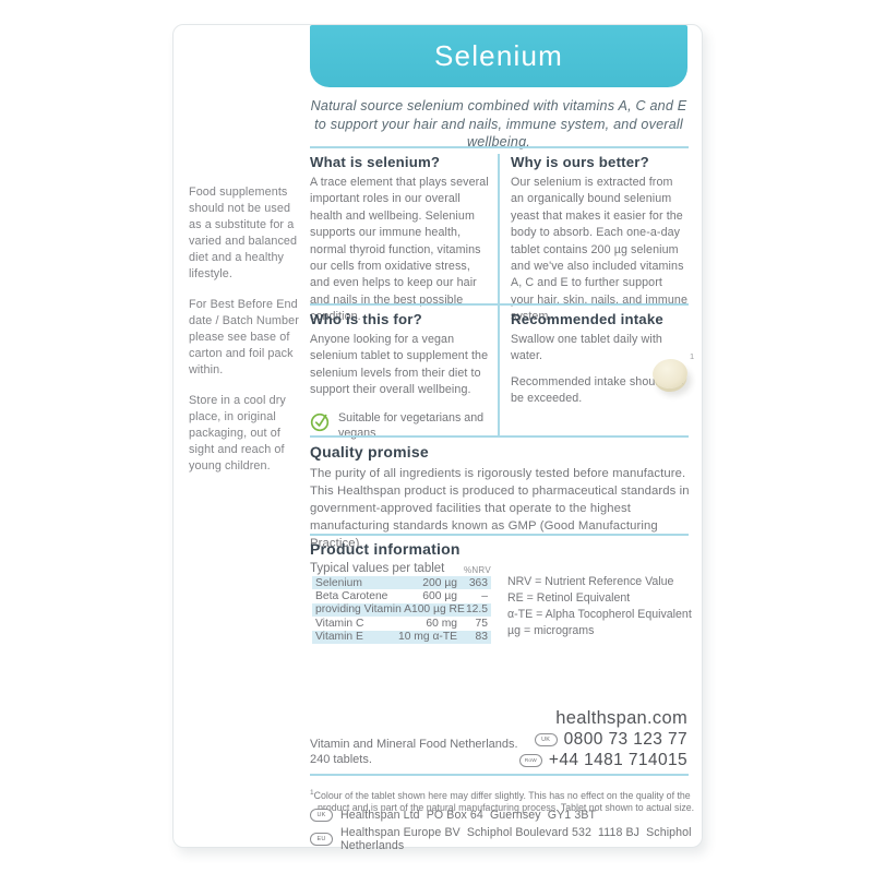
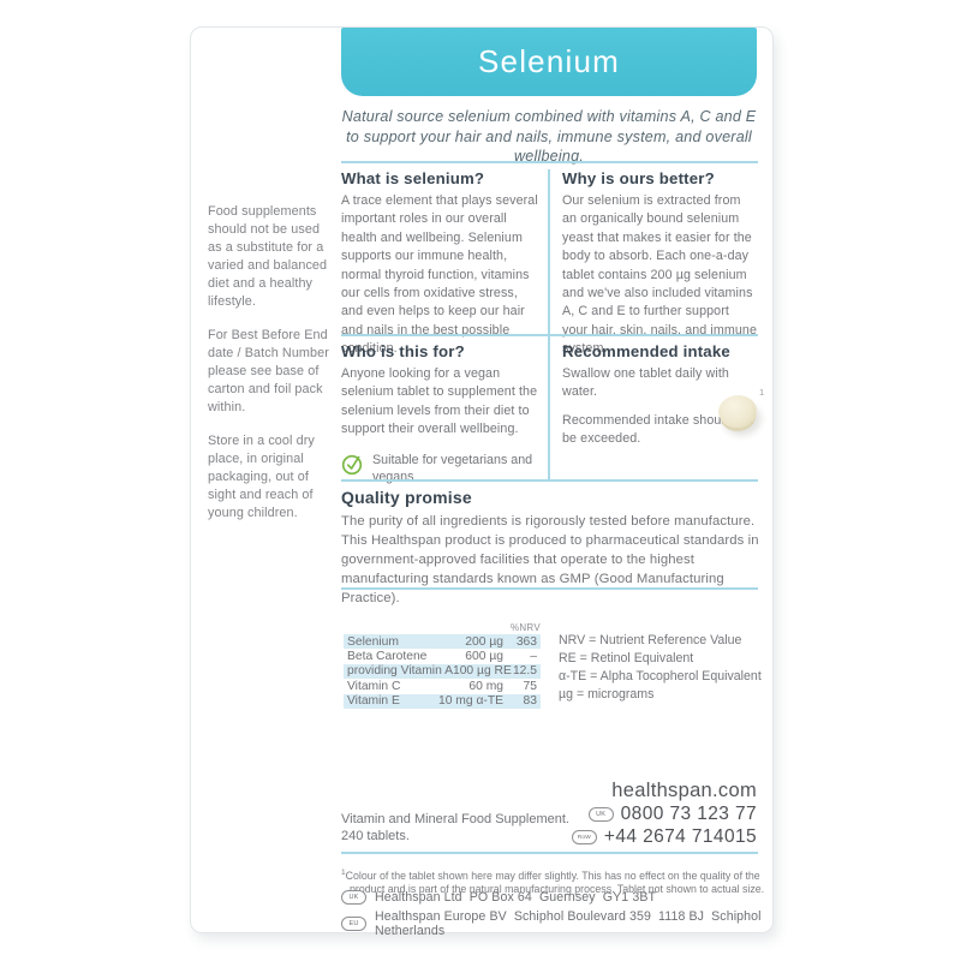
  Selenium
  Natural source selenium combined with vitamins A, C and E to support your hair and nails, immune system, and overall wellbeing.
  Food supplements should not be used as a substitute for a varied and balanced diet and a healthy lifestyle.
  For Best Before End date / Batch Number please see base of carton and foil pack within.
  Store in a cool dry place, in original packaging, out of sight and reach of young children.
  What is selenium?
  A trace element that plays several important roles in our overall health and wellbeing. Selenium supports our immune health, normal thyroid function, vitamins our cells from oxidative stress, and even helps to keep our hair and nails in the best possible condition.
  Why is ours better?
  Our selenium is extracted from an organically bound selenium yeast that makes it easier for the body to absorb. Each one-a-day tablet contains 200 µg selenium and we've also included vitamins A, C and E to further support your hair, skin, nails, and immune system.
  Who is this for?
  Anyone looking for a vegan selenium tablet to supplement the selenium levels from their diet to support their overall wellbeing.
  Suitable for vegetarians and vegans
  Recommended intake
  Swallow one tablet daily with water.
  Recommended intake shou be exceeded.
  1
  Quality promise
  The purity of all ingredients is rigorously tested before manufacture. This Healthspan product is produced to pharmaceutical standards in government-approved facilities that operate to the highest manufacturing standards known as GMP (Good Manufacturing Practice).
- Product information
- Typical values per tablet
  %NRV
  Selenium
  200 µg
  363
  Beta Carotene
  600 µg
  –
  providing Vitamin A
  100 µg RE
  12.5
  Vitamin C
  60 mg
  75
  Vitamin E
  10 mg α-TE
  83
  NRV = Nutrient Reference Value
  RE = Retinol Equivalent
  α-TE = Alpha Tocopherol Equivalent
  µg = micrograms
  healthspan.com
  0800 73 123 77
- +44 1481 714015
+ +44 2674 714015
- Vitamin and Mineral Food Netherlands.
+ Vitamin and Mineral Food Supplement.
  240 tablets.
  Colour of the tablet shown here may differ slightly. This has no effect on the quality of the product and is part of the natural manufacturing process. Tablet not shown to actual size.
  Healthspan Ltd PO Box 64 Guernsey GY1 3BT
- Healthspan Europe BV Schiphol Boulevard 532 1118 BJ Schiphol Netherlands
+ Healthspan Europe BV Schiphol Boulevard 359 1118 BJ Schiphol Netherlands
